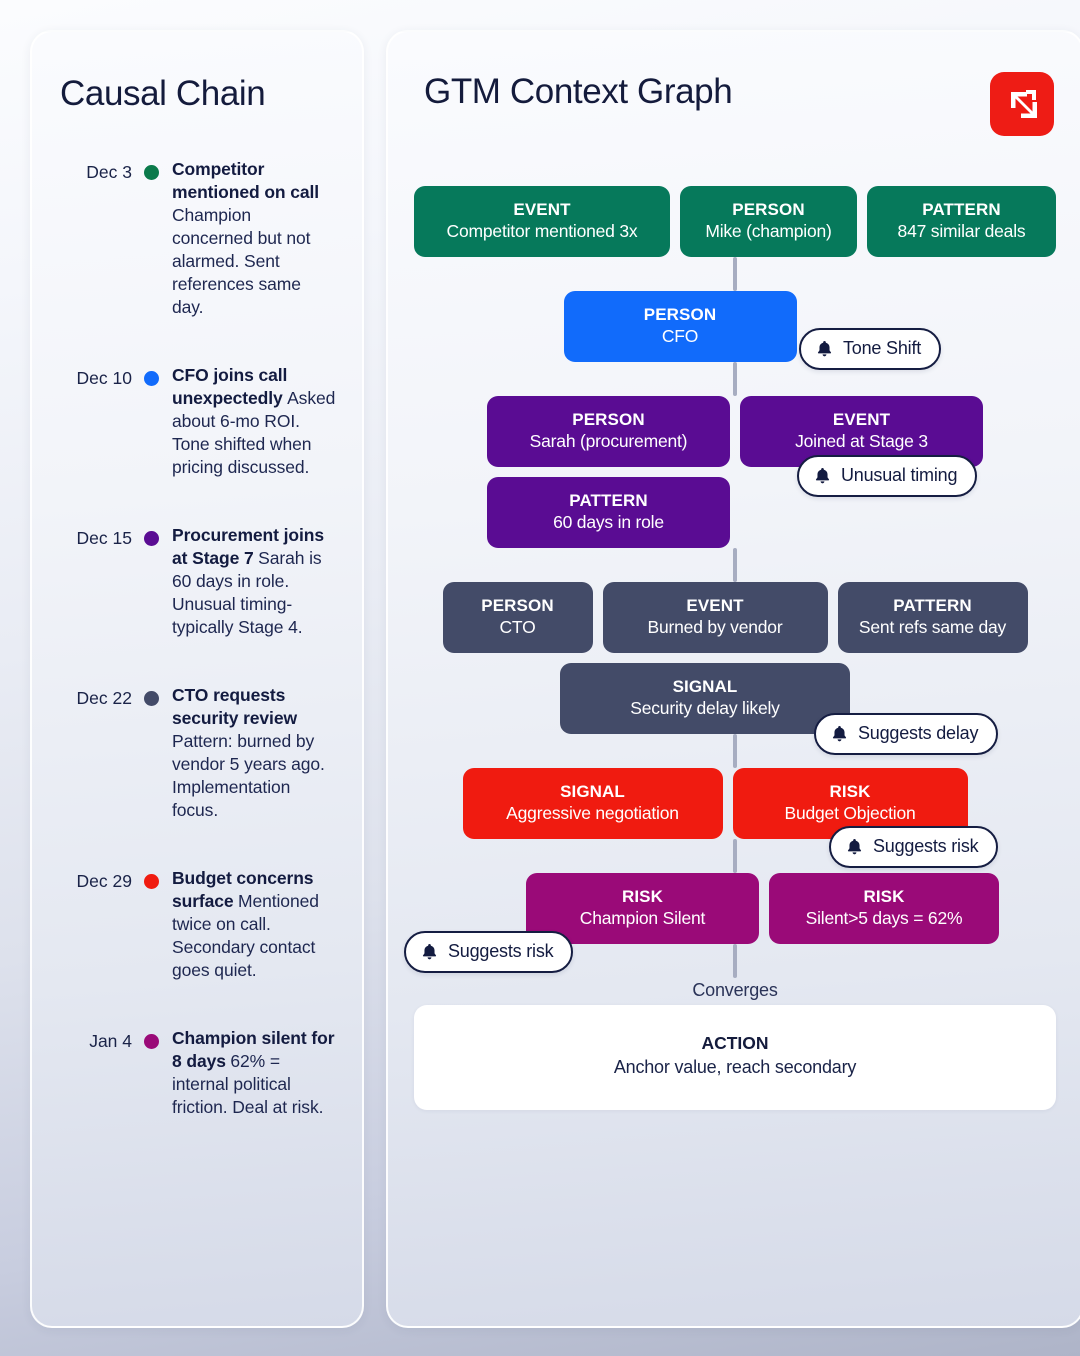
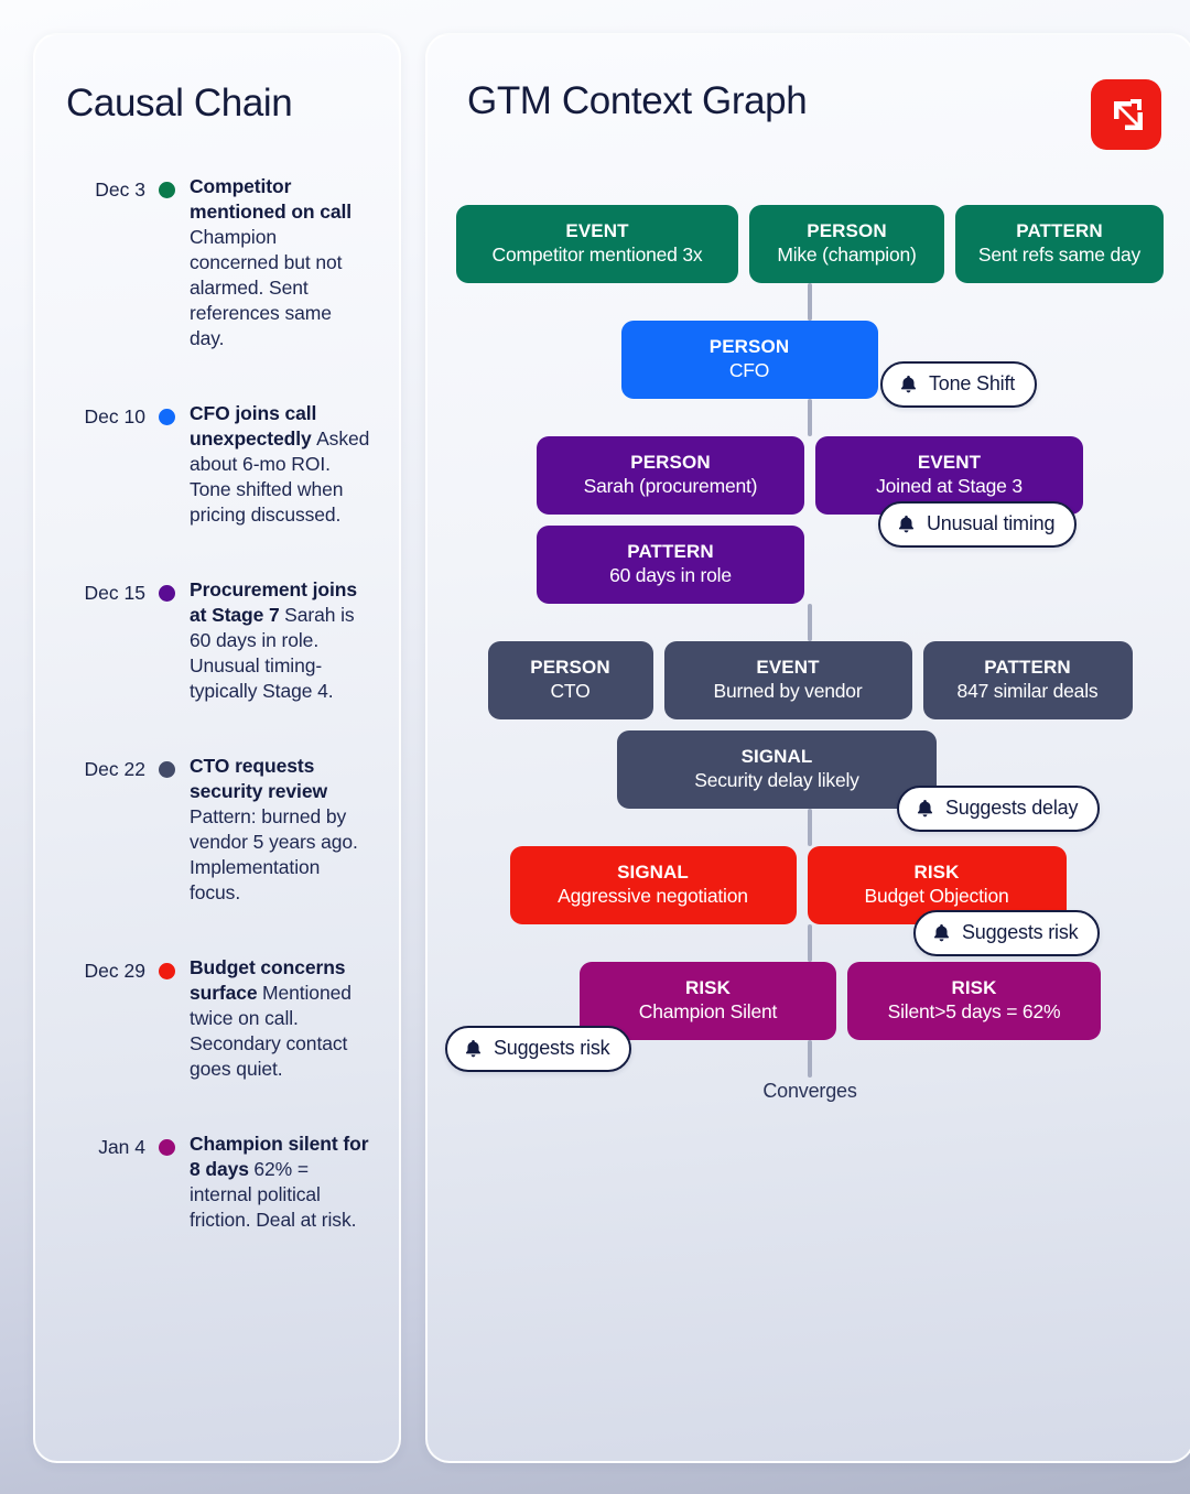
  Causal Chain
  Dec 3
  Competitor mentioned on call Champion concerned but not alarmed. Sent references same day.
  Dec 10
  CFO joins call unexpectedly Asked about 6-mo ROI. Tone shifted when pricing discussed.
  Dec 15
  Procurement joins at Stage 7 Sarah is 60 days in role. Unusual timing- typically Stage 4.
  Dec 22
  CTO requests security review Pattern: burned by vendor 5 years ago. Implementation focus.
  Dec 29
  Budget concerns surface Mentioned twice on call. Secondary contact goes quiet.
  Jan 4
  Champion silent for 8 days 62% = internal political friction. Deal at risk.
  GTM Context Graph
  EVENT
  Competitor mentioned 3x
  PERSON
  Mike (champion)
  PATTERN
- 847 similar deals
+ Sent refs same day
  PERSON
  CFO
  Tone Shift
  PERSON
  Sarah (procurement)
  PATTERN
  60 days in role
  EVENT
  Joined at Stage 3
  Unusual timing
  PERSON
  CTO
  EVENT
  Burned by vendor
  PATTERN
- Sent refs same day
+ 847 similar deals
  SIGNAL
  Security delay likely
  Suggests delay
  SIGNAL
  Aggressive negotiation
  RISK
  Budget Objection
  Suggests risk
  RISK
  Champion Silent
  RISK
  Silent>5 days = 62%
  Suggests risk
  Converges
- ACTION
- Anchor value, reach secondary
